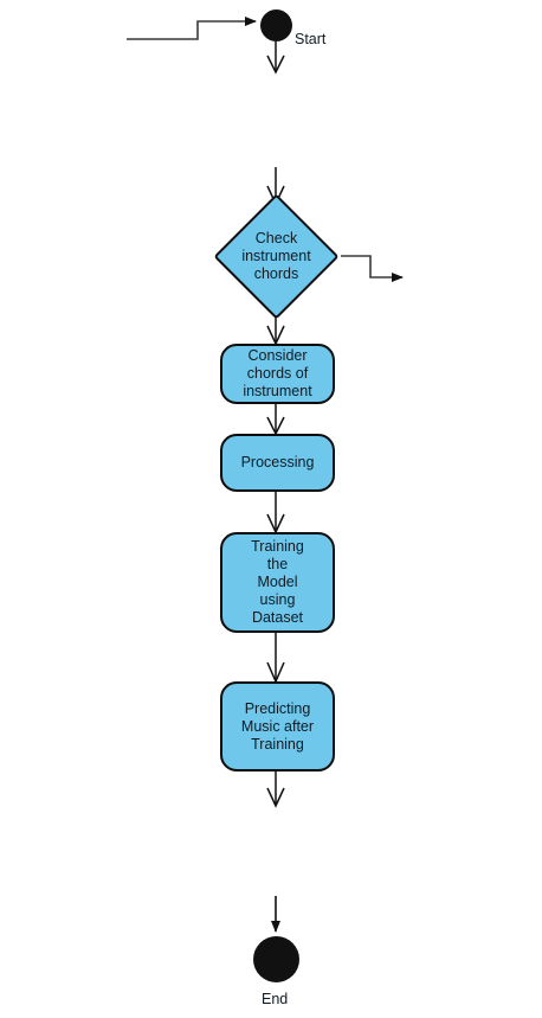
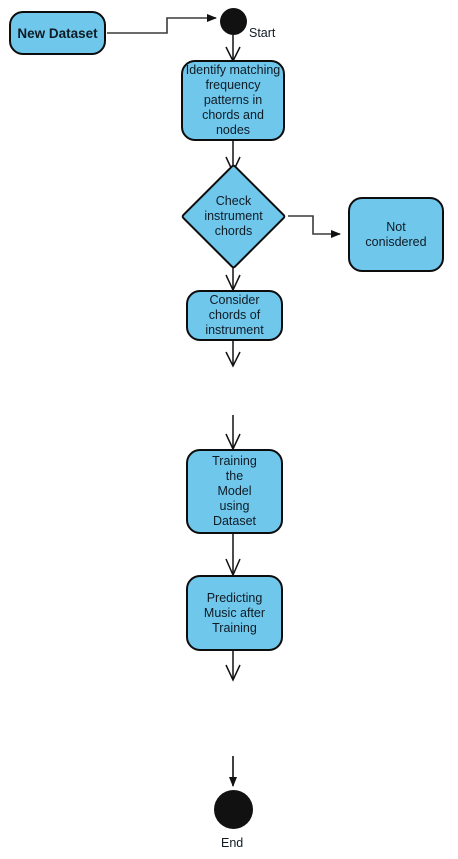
+ New Dataset
  Start
+ Identify matching
+ frequency
+ patterns in
+ chords and
+ nodes
  Check
  instrument
  chords
+ Not
+ conisdered
  Consider
  chords of
  instrument
- Processing
  Training
  the
  Model
  using
  Dataset
  Predicting
  Music after
  Training
  End
